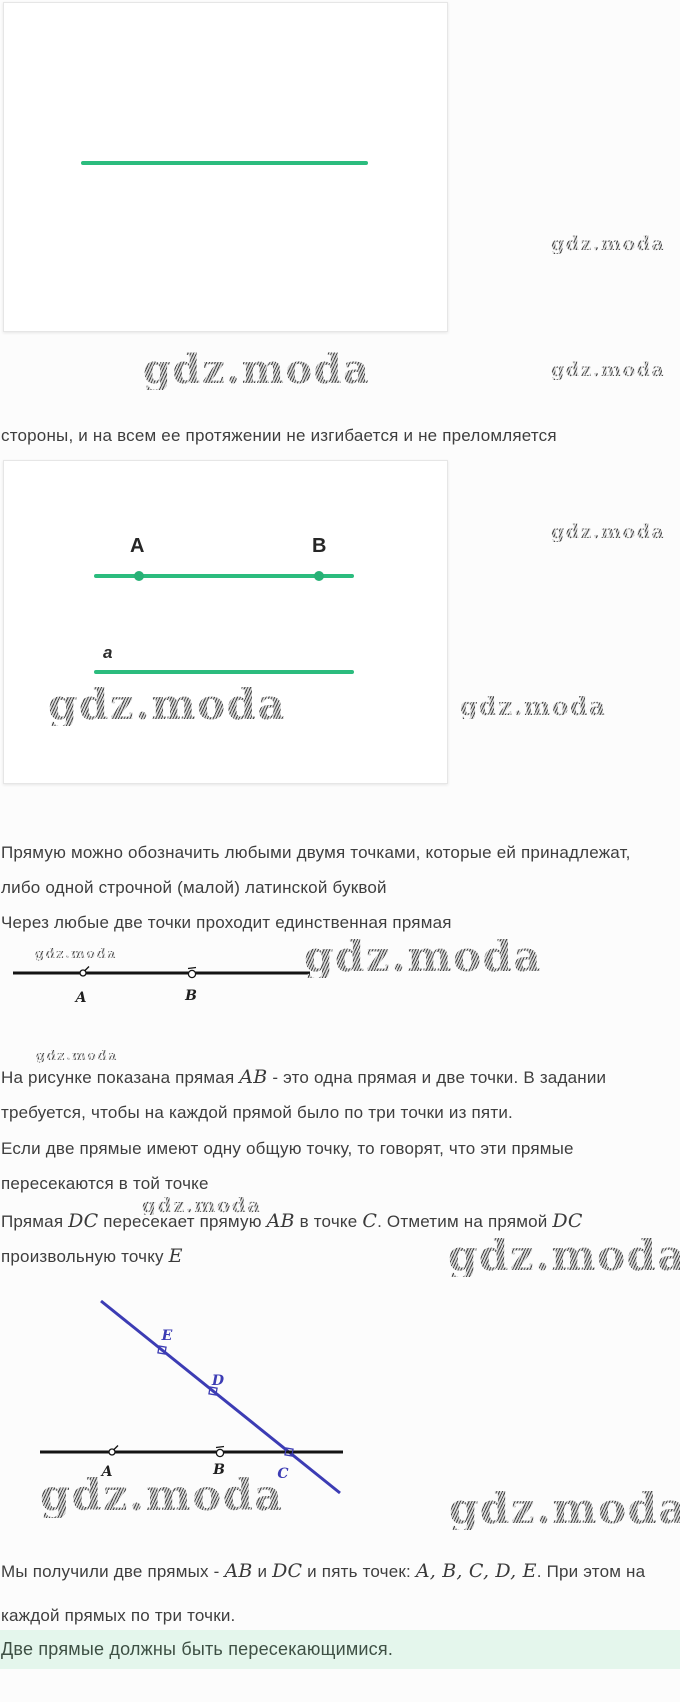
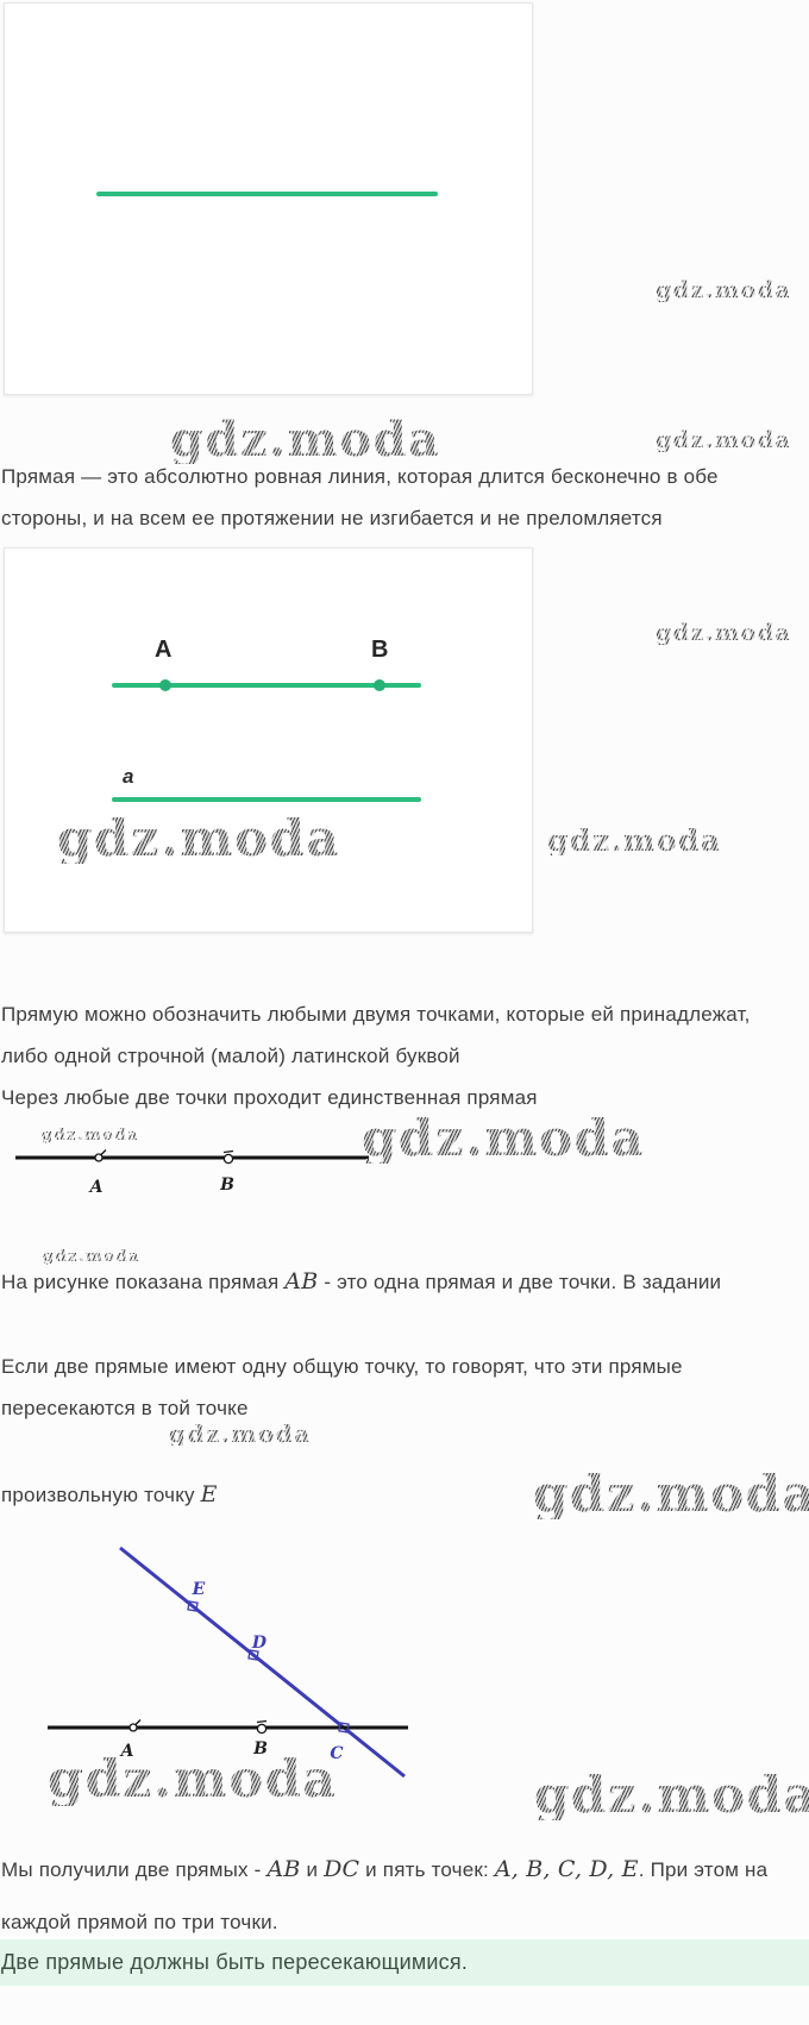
  gdz.moda
  gdz.moda
  gdz.moda
  gdz.moda
  gdz.moda
  gdz.moda
  gdz.moda
  gdz.moda
  gdz.moda
  gdz.moda
  gdz.moda
  gdz.moda
  gdz.moda
+ Прямая — это абсолютно ровная линия, которая длится бесконечно в обе
  стороны, и на всем ее протяжении не изгибается и не преломляется
  A
  B
  a
  Прямую можно обозначить любыми двумя точками, которые ей принадлежат,
  либо одной строчной (малой) латинской буквой
  Через любые две точки проходит единственная прямая
  A
  B
  На рисунке показана прямая AB - это одна прямая и две точки. В задании
- требуется, чтобы на каждой прямой было по три точки из пяти.
  Если две прямые имеют одну общую точку, то говорят, что эти прямые
  пересекаются в той точке
- Прямая DC пересекает прямую AB в точке C. Отметим на прямой DC
  произвольную точку E
  A
  B
  C
  D
  E
  Мы получили две прямых - AB и DC и пять точек: A, B, C, D, E. При этом на
- каждой прямых по три точки.
+ каждой прямой по три точки.
  Две прямые должны быть пересекающимися.
